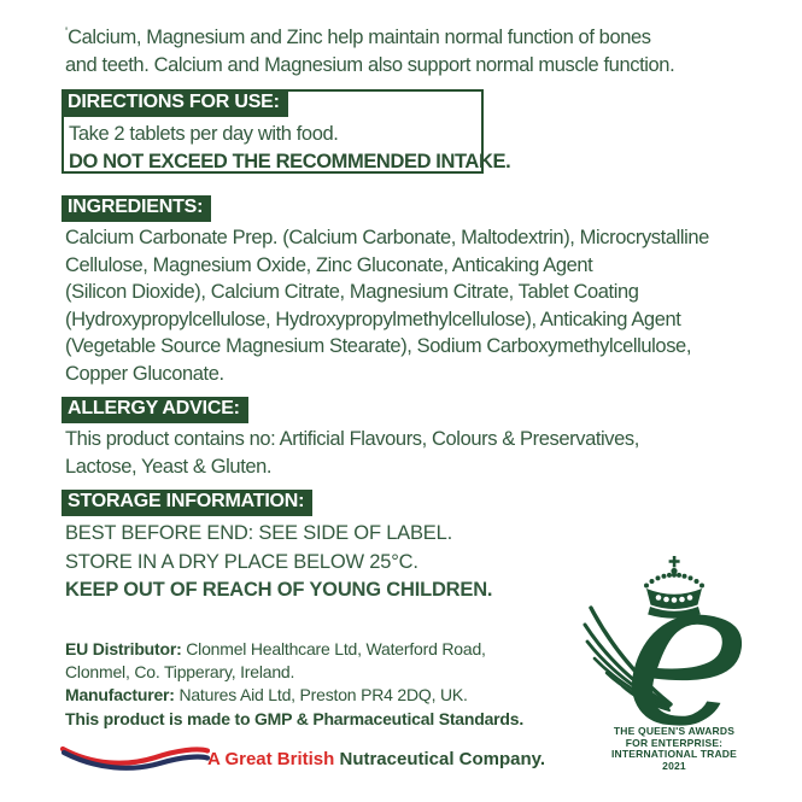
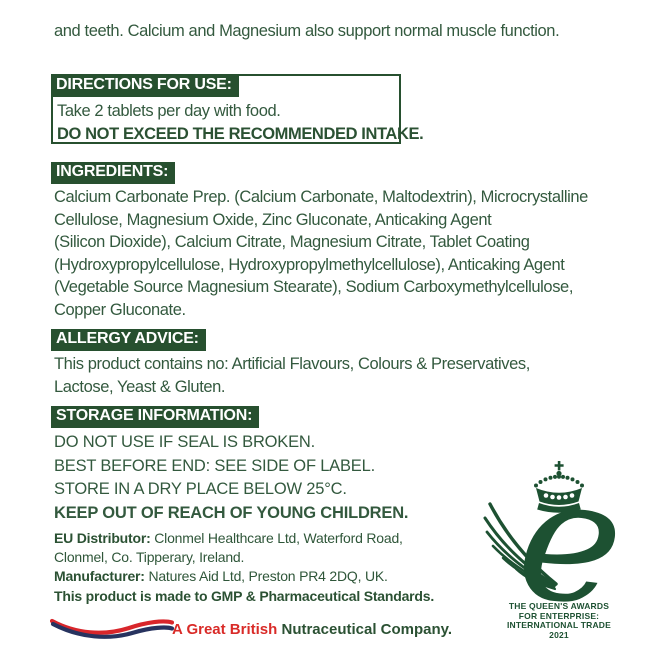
- 'Calcium, Magnesium and Zinc help maintain normal function of bones
  and teeth. Calcium and Magnesium also support normal muscle function.
  DIRECTIONS FOR USE:
  Take 2 tablets per day with food.
  DO NOT EXCEED THE RECOMMENDED INTAKE.
  INGREDIENTS:
  Calcium Carbonate Prep. (Calcium Carbonate, Maltodextrin), Microcrystalline
  Cellulose, Magnesium Oxide, Zinc Gluconate, Anticaking Agent
  (Silicon Dioxide), Calcium Citrate, Magnesium Citrate, Tablet Coating
  (Hydroxypropylcellulose, Hydroxypropylmethylcellulose), Anticaking Agent
  (Vegetable Source Magnesium Stearate), Sodium Carboxymethylcellulose,
  Copper Gluconate.
  ALLERGY ADVICE:
  This product contains no: Artificial Flavours, Colours & Preservatives,
  Lactose, Yeast & Gluten.
  STORAGE INFORMATION:
+ DO NOT USE IF SEAL IS BROKEN.
  BEST BEFORE END: SEE SIDE OF LABEL.
  STORE IN A DRY PLACE BELOW 25°C.
  KEEP OUT OF REACH OF YOUNG CHILDREN.
  EU Distributor: Clonmel Healthcare Ltd, Waterford Road,
  Clonmel, Co. Tipperary, Ireland.
  Manufacturer: Natures Aid Ltd, Preston PR4 2DQ, UK.
  This product is made to GMP & Pharmaceutical Standards.
  A Great British Nutraceutical Company.
  THE QUEEN'S AWARDS
  FOR ENTERPRISE:
  INTERNATIONAL TRADE
  2021
